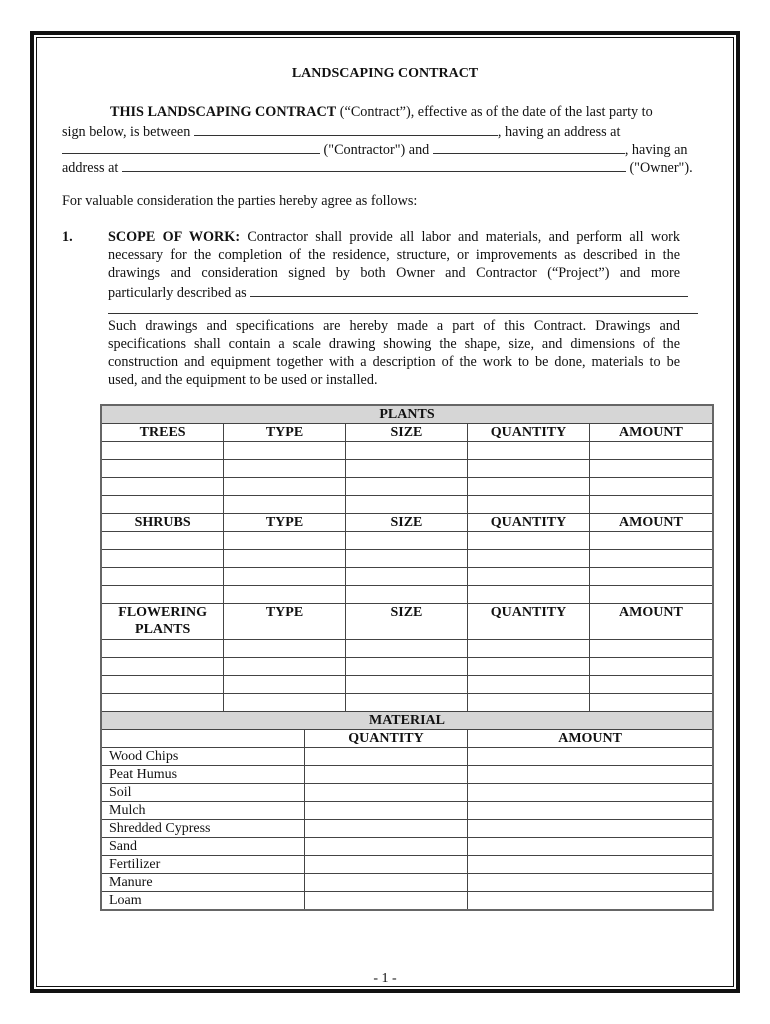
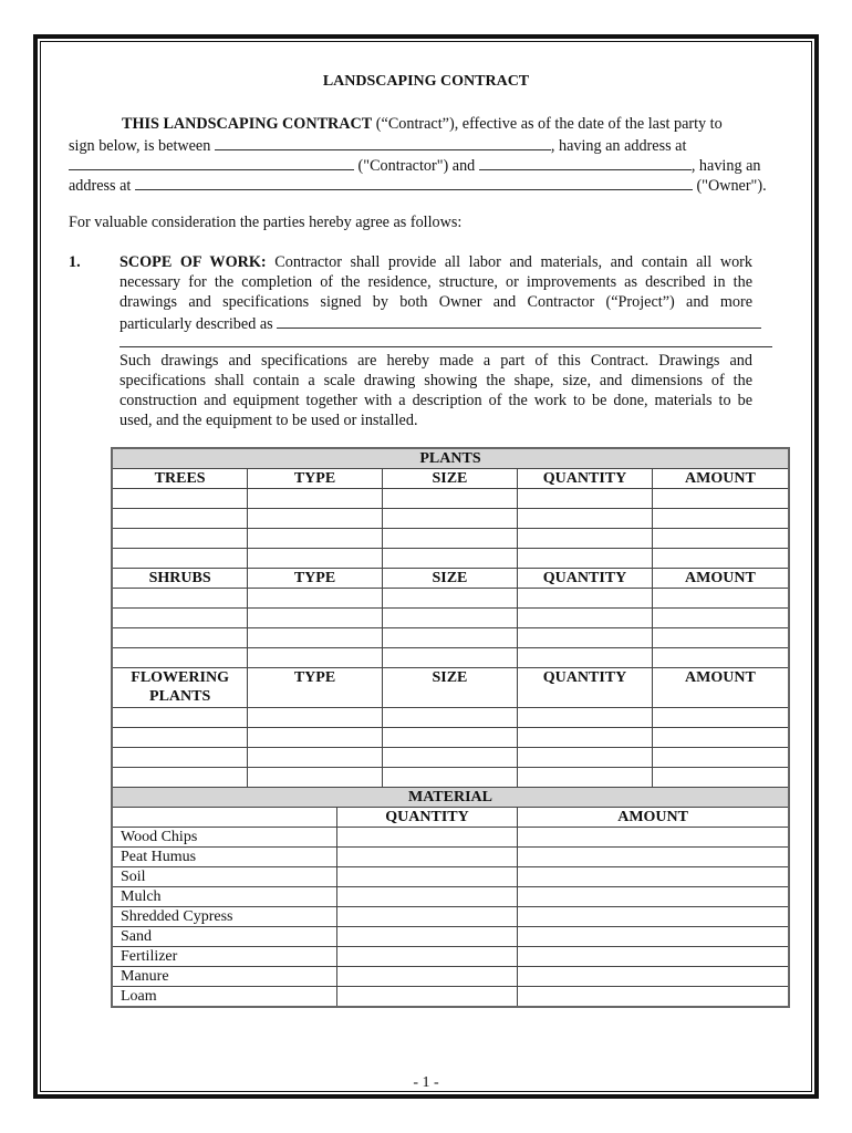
  LANDSCAPING CONTRACT
  THIS LANDSCAPING CONTRACT (“Contract”), effective as of the date of the last party to
  sign below, is between , having an address at
  ("Contractor") and , having an
  address at ("Owner").
  For valuable consideration the parties hereby agree as follows:
  1.
- SCOPE OF WORK: Contractor shall provide all labor and materials, and perform all work
+ SCOPE OF WORK: Contractor shall provide all labor and materials, and contain all work
  necessary for the completion of the residence, structure, or improvements as described in the
- drawings and consideration signed by both Owner and Contractor (“Project”) and more
+ drawings and specifications signed by both Owner and Contractor (“Project”) and more
  particularly described as
  Such drawings and specifications are hereby made a part of this Contract. Drawings and
  specifications shall contain a scale drawing showing the shape, size, and dimensions of the
  construction and equipment together with a description of the work to be done, materials to be
  used, and the equipment to be used or installed.
  PLANTS
  TREES	TYPE	SIZE	QUANTITY	AMOUNT
  SHRUBS	TYPE	SIZE	QUANTITY	AMOUNT
  FLOWERINGPLANTS	TYPE	SIZE	QUANTITY	AMOUNT
  MATERIAL
  	QUANTITY	AMOUNT
  Wood Chips
  Peat Humus
  Soil
  Mulch
  Shredded Cypress
  Sand
  Fertilizer
  Manure
  Loam
  - 1 -
